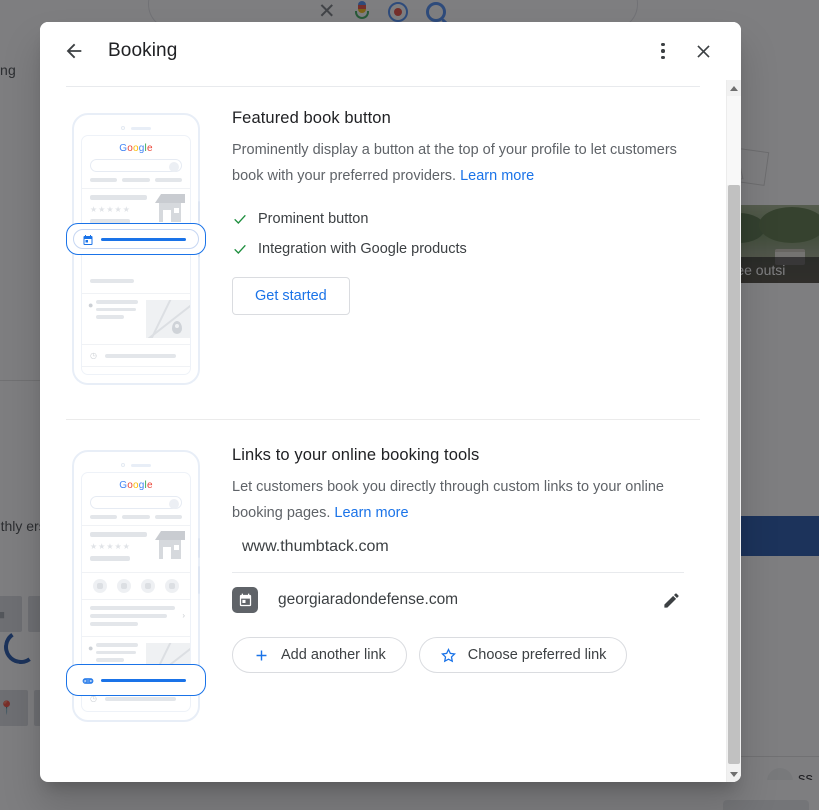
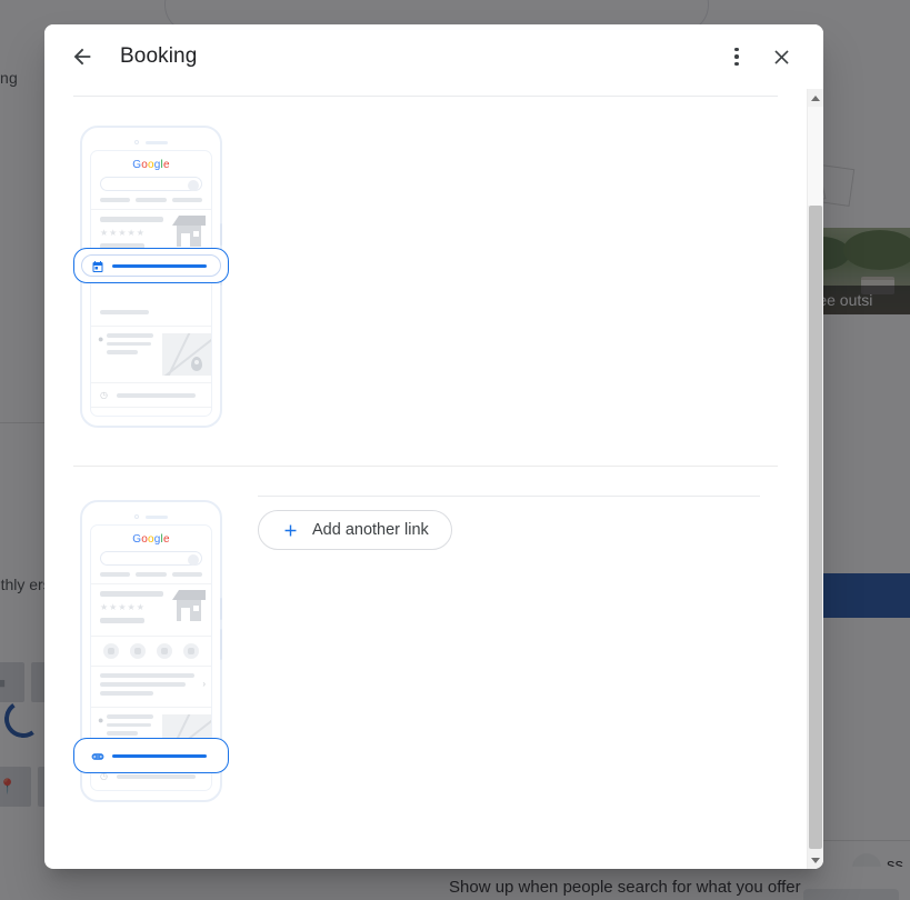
- ✕
  ng
  ■
  📍
  e outsi
  ss
+ Show up when people search for what you offer
  Booking
  Google
  ★★★★★
  ●
  ◷
- Featured book button
- Prominently display a button at the top of your profile to let customers book with your preferred providers. Learn more
- Prominent button
- Integration with Google products
- Get started
  Google
  ★★★★★
  ›
  ●
  ◷
- Links to your online booking tools
- Let customers book you directly through custom links to your online booking pages. Learn more
- www.thumbtack.com
- georgiaradondefense.com
  Add another link
- Choose preferred link
